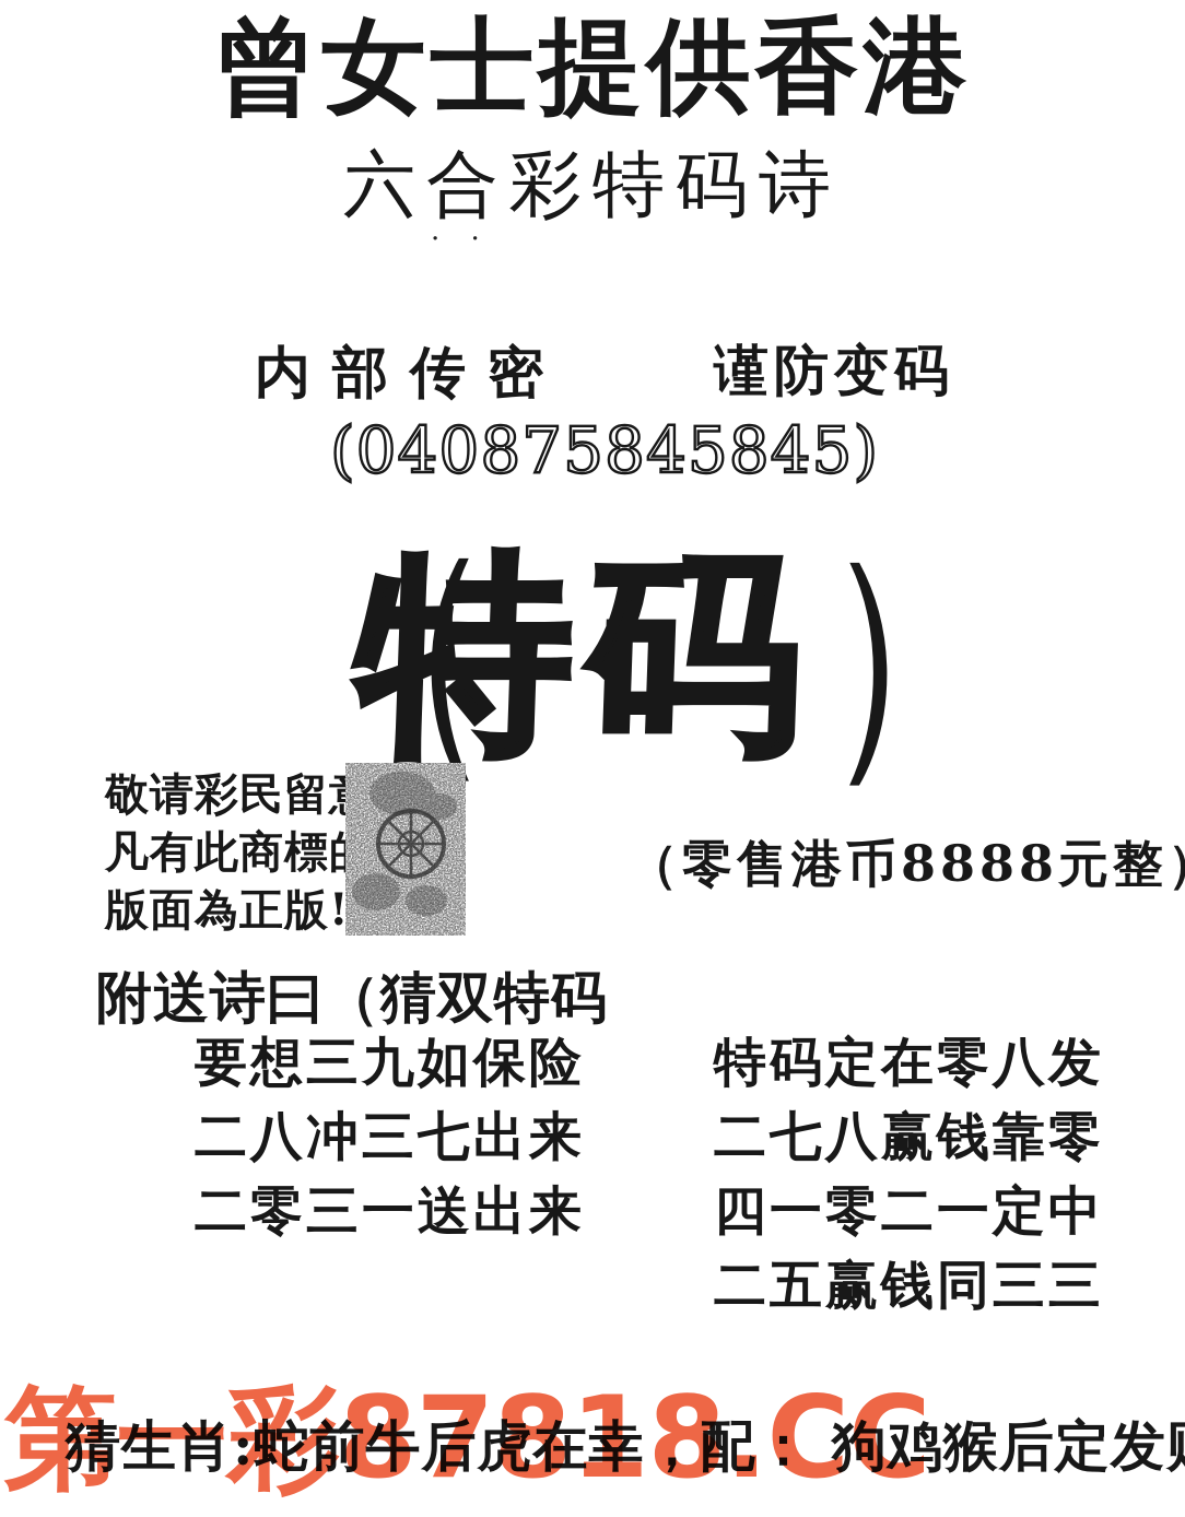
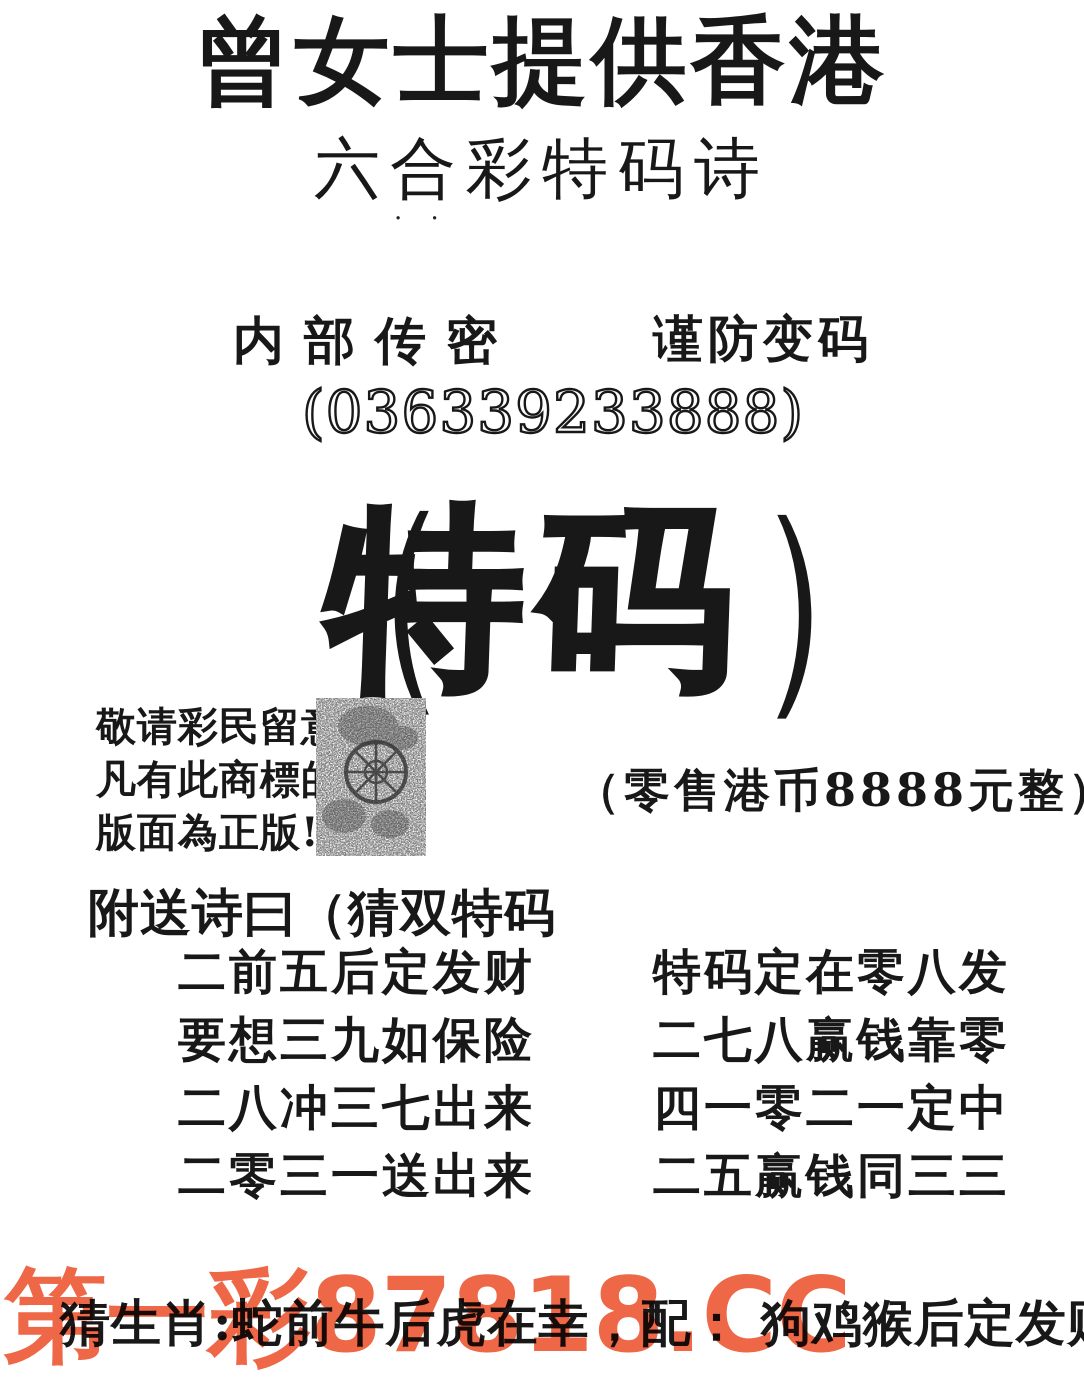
  曾女士提供香港
  六合彩特码诗
  · ·
  内部传密
  谨防变码
- (040875845845)
+ (036339233888)
  （
  ）
  敬请彩民留
  凡有此商標
  版面為正版!
  （零售港币8888元整
  附送诗曰（猜双特码
+ 二前五后定发财
  要想三九如保险
  二八冲三七出来
  二零三一送出来
  特码定在零八发
  二七八赢钱靠零
  四一零二一定中
  二五赢钱同三三
  猜生肖:蛇前牛后虎在幸，配： 狗鸡猴后定发
  第一彩87818.CC
